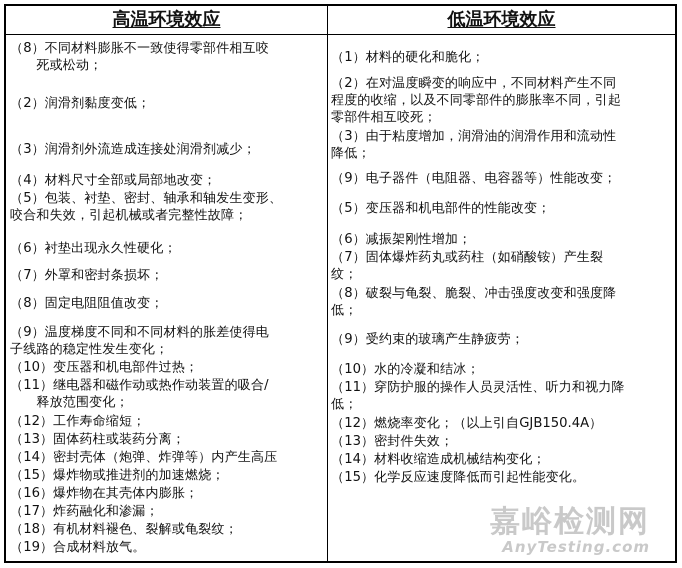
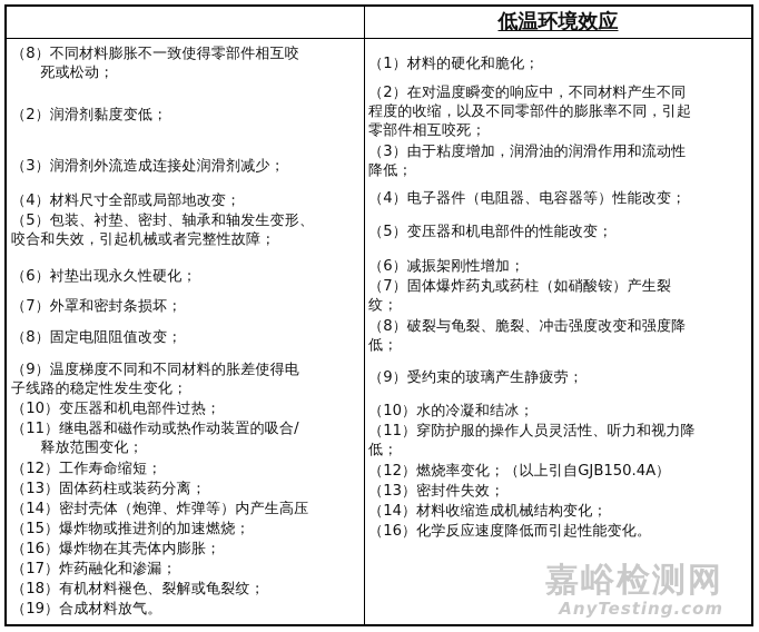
- 高温环境效应
  低温环境效应
  （8）不同材料膨胀不一致使得零部件相互咬
  死或松动；
  （2）润滑剂黏度变低；
  （3）润滑剂外流造成连接处润滑剂减少；
  （4）材料尺寸全部或局部地改变；
  （5）包装、衬垫、密封、轴承和轴发生变形、
  咬合和失效，引起机械或者完整性故障；
  （6）衬垫出现永久性硬化；
  （7）外罩和密封条损坏；
  （8）固定电阻阻值改变；
  （9）温度梯度不同和不同材料的胀差使得电
  子线路的稳定性发生变化；
  （10）变压器和机电部件过热；
  （11）继电器和磁作动或热作动装置的吸合/
  释放范围变化；
  （12）工作寿命缩短；
  （13）固体药柱或装药分离；
  （14）密封壳体（炮弹、炸弹等）内产生高压
  （15）爆炸物或推进剂的加速燃烧；
  （16）爆炸物在其壳体内膨胀；
  （17）炸药融化和渗漏；
  （18）有机材料褪色、裂解或龟裂纹；
  （19）合成材料放气。
  （1）材料的硬化和脆化；
  （2）在对温度瞬变的响应中，不同材料产生不同
  程度的收缩，以及不同零部件的膨胀率不同，引起
  零部件相互咬死；
  （3）由于粘度增加，润滑油的润滑作用和流动性
  降低；
- （9）电子器件（电阻器、电容器等）性能改变；
+ （4）电子器件（电阻器、电容器等）性能改变；
  （5）变压器和机电部件的性能改变；
  （6）减振架刚性增加；
  （7）固体爆炸药丸或药柱（如硝酸铵）产生裂
  纹；
  （8）破裂与龟裂、脆裂、冲击强度改变和强度降
  低；
  （9）受约束的玻璃产生静疲劳；
  （10）水的冷凝和结冰；
  （11）穿防护服的操作人员灵活性、听力和视力降
  低；
  （12）燃烧率变化；（以上引自GJB150.4A）
  （13）密封件失效；
  （14）材料收缩造成机械结构变化；
- （15）化学反应速度降低而引起性能变化。
+ （16）化学反应速度降低而引起性能变化。
  嘉峪检测网
  AnyTesting.com
